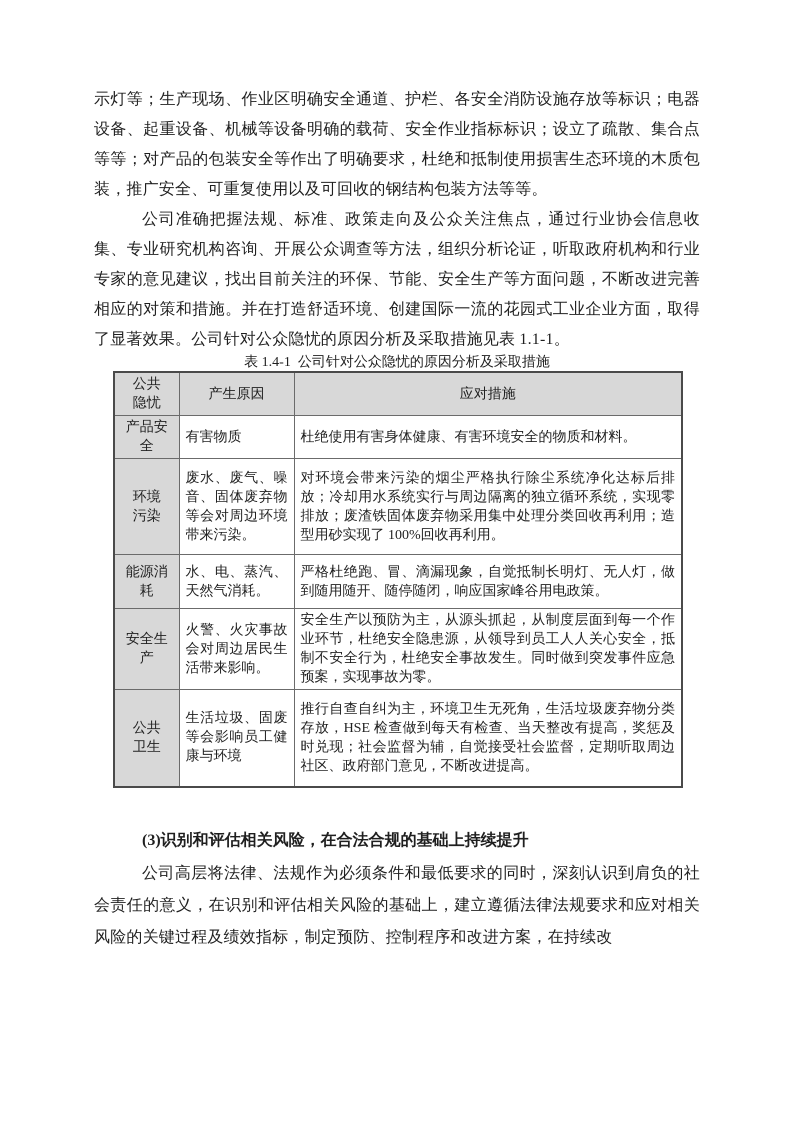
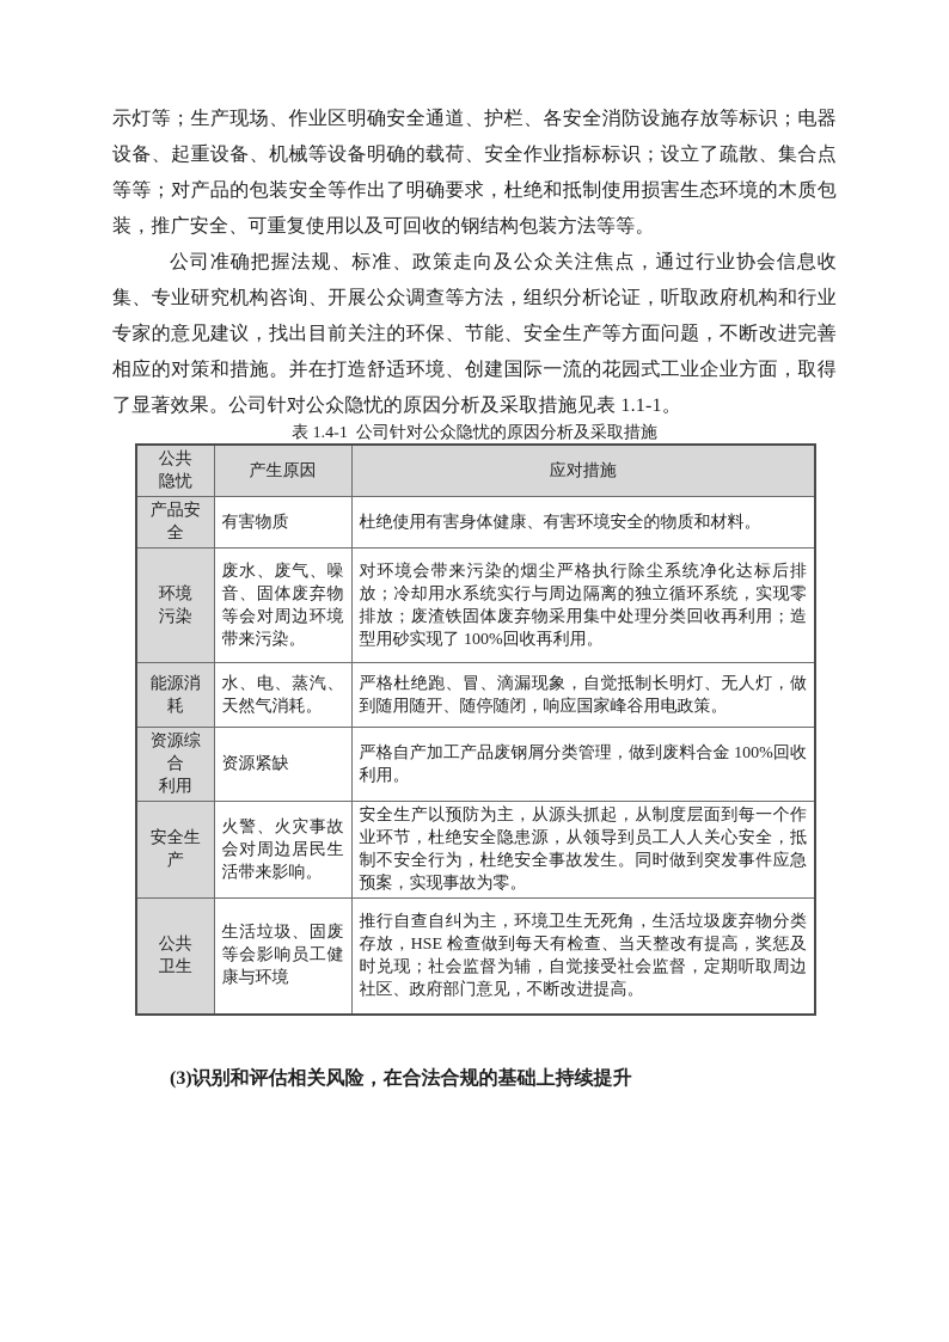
  示灯等；生产现场、作业区明确安全通道、护栏、各安全消防设施存放等标识；电器设备、起重设备、机械等设备明确的载荷、安全作业指标标识；设立了疏散、集合点等等；对产品的包装安全等作出了明确要求，杜绝和抵制使用损害生态环境的木质包装，推广安全、可重复使用以及可回收的钢结构包装方法等等。
  公司准确把握法规、标准、政策走向及公众关注焦点，通过行业协会信息收集、专业研究机构咨询、开展公众调查等方法，组织分析论证，听取政府机构和行业专家的意见建议，找出目前关注的环保、节能、安全生产等方面问题，不断改进完善相应的对策和措施。并在打造舒适环境、创建国际一流的花园式工业企业方面，取得了显著效果。公司针对公众隐忧的原因分析及采取措施见表 1.1-1。
  表 1.4-1 公司针对公众隐忧的原因分析及采取措施
  公共 隐忧	产生原因	应对措施
  产品安全	有害物质	杜绝使用有害身体健康、有害环境安全的物质和材料。
  环境 污染	废水、废气、噪音、固体废弃物等会对周边环境带来污染。	对环境会带来污染的烟尘严格执行除尘系统净化达标后排放；冷却用水系统实行与周边隔离的独立循环系统，实现零排放；废渣铁固体废弃物采用集中处理分类回收再利用；造型用砂实现了 100%回收再利用。
  能源消耗	水、电、蒸汽、天然气消耗。	严格杜绝跑、冒、滴漏现象，自觉抵制长明灯、无人灯，做到随用随开、随停随闭，响应国家峰谷用电政策。
+ 资源综合 利用	资源紧缺	严格自产加工产品废钢屑分类管理，做到废料合金 100%回收利用。
  安全生产	火警、火灾事故会对周边居民生活带来影响。	安全生产以预防为主，从源头抓起，从制度层面到每一个作业环节，杜绝安全隐患源，从领导到员工人人关心安全，抵制不安全行为，杜绝安全事故发生。同时做到突发事件应急预案，实现事故为零。
  公共 卫生	生活垃圾、固废等会影响员工健康与环境	推行自查自纠为主，环境卫生无死角，生活垃圾废弃物分类存放，HSE 检查做到每天有检查、当天整改有提高，奖惩及时兑现；社会监督为辅，自觉接受社会监督，定期听取周边社区、政府部门意见，不断改进提高。
  (3)识别和评估相关风险，在合法合规的基础上持续提升
- 公司高层将法律、法规作为必须条件和最低要求的同时，深刻认识到肩负的社会责任的意义，在识别和评估相关风险的基础上，建立遵循法律法规要求和应对相关风险的关键过程及绩效指标，制定预防、控制程序和改进方案，在持续改
